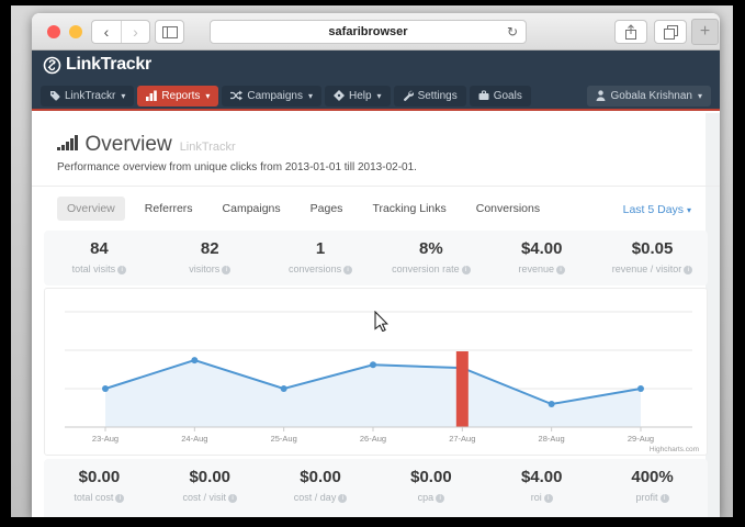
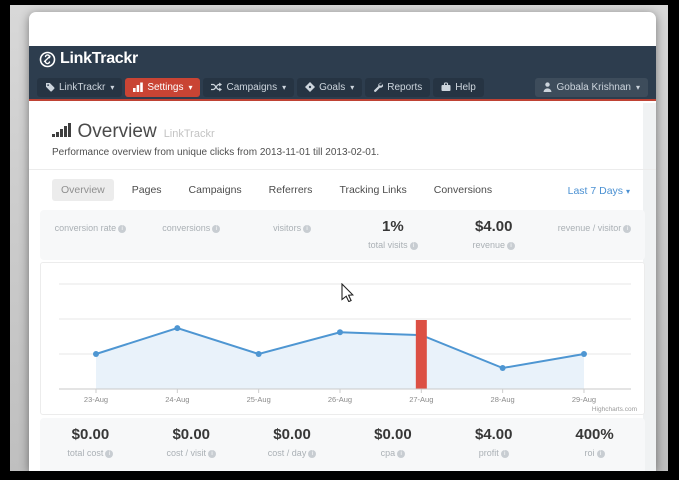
- ‹
- ›
- safaribrowser
- ↻
- +
  LinkTrackr
  LinkTrackr
  ▾
- Reports
+ Settings
  ▾
  Campaigns
  ▾
- Help
+ Goals
  ▾
- Settings
+ Reports
- Goals
+ Help
  Gobala Krishnan
  ▾
  Overview
  LinkTrackr
- Performance overview from unique clicks from 2013-01-01 till 2013-02-01.
+ Performance overview from unique clicks from 2013-11-01 till 2013-02-01.
  Overview
- Referrers
+ Pages
  Campaigns
- Pages
+ Referrers
  Tracking Links
  Conversions
- Last 5 Days ▾
+ Last 7 Days ▾
- 84
- total visits
+ conversion rate
- 82
- visitors
+ conversions
- 1
- conversions
+ visitors
- 8%
+ 1%
- conversion rate
+ total visits
  $4.00
  revenue
- $0.05
  revenue / visitor
  23-Aug
  24-Aug
  25-Aug
  26-Aug
  27-Aug
  28-Aug
  29-Aug
  $0.00
  total cost
  $0.00
  cost / visit
  $0.00
  cost / day
  $0.00
  cpa
  $4.00
- roi
+ profit
  400%
- profit
+ roi
